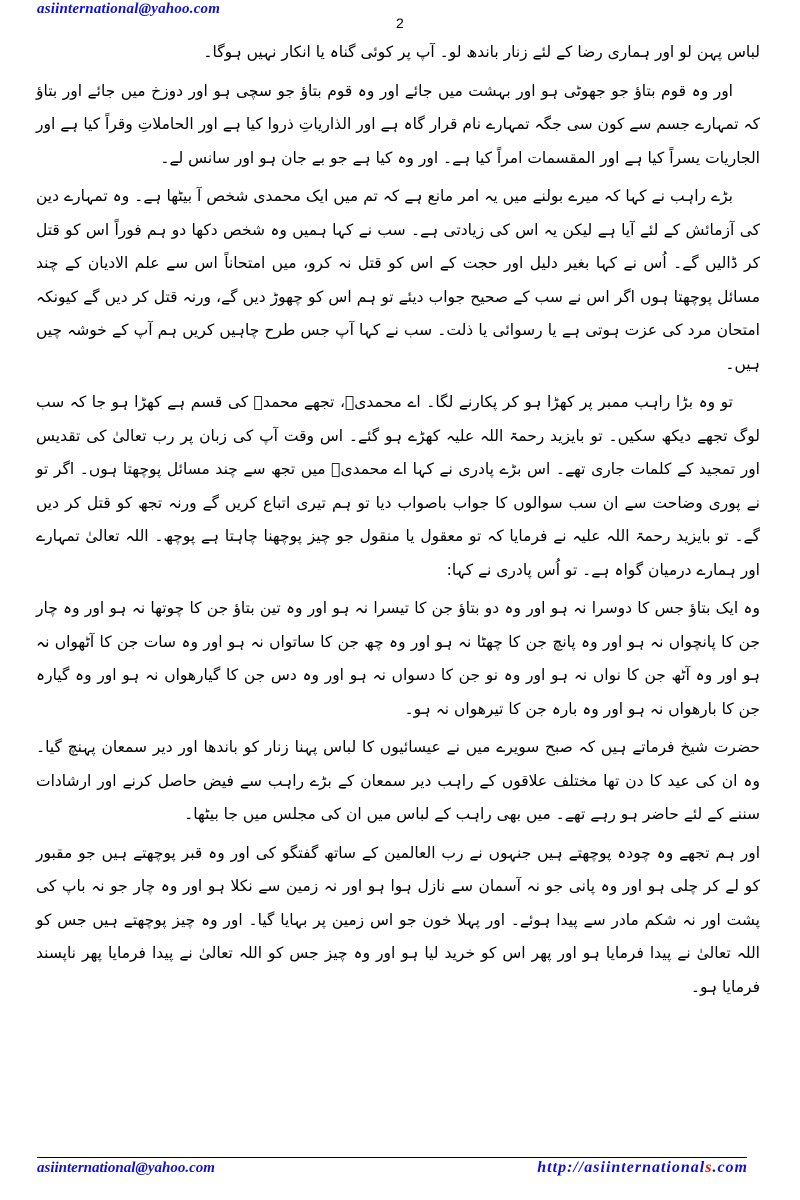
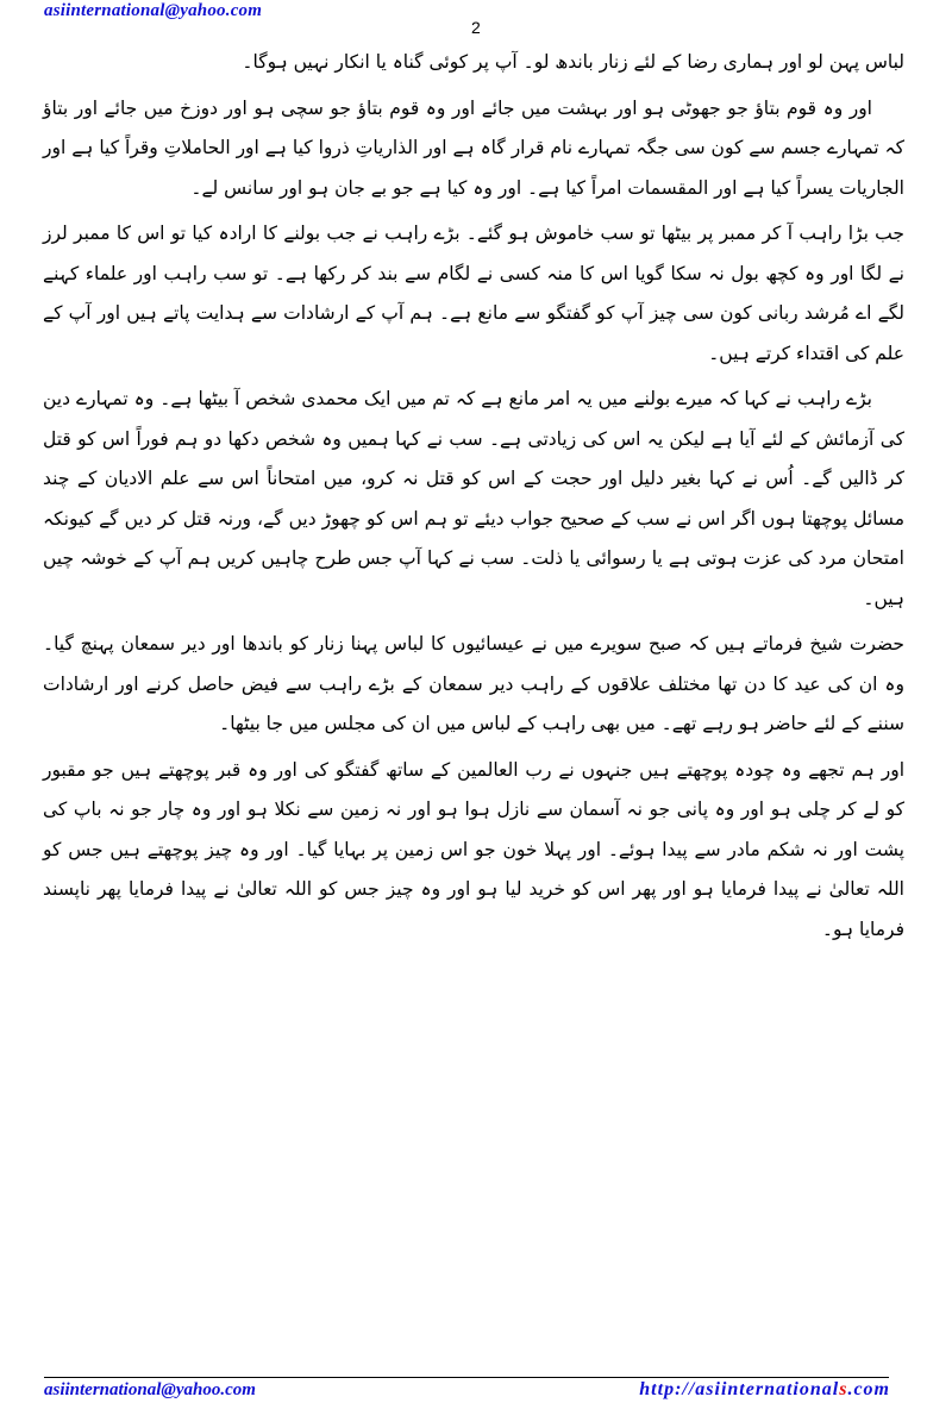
  asiinternational@yahoo.com
  2
  لباس پہن لو اور ہماری رضا کے لئے زنار باندھ لو۔ آپ پر کوئی گناہ یا انکار نہیں ہوگا۔
  اور وہ قوم بتاؤ جو جھوٹی ہو اور بہشت میں جائے اور وہ قوم بتاؤ جو سچی ہو اور دوزخ میں جائے اور بتاؤ کہ تمہارے جسم سے کون سی جگہ تمہارے نام قرار گاہ ہے اور الذاریاتِ ذروا کیا ہے اور الحاملاتِ وقراً کیا ہے اور الجاریات یسراً کیا ہے اور المقسمات امراً کیا ہے۔ اور وہ کیا ہے جو بے جان ہو اور سانس لے۔
+ جب بڑا راہب آ کر ممبر پر بیٹھا تو سب خاموش ہو گئے۔ بڑے راہب نے جب بولنے کا ارادہ کیا تو اس کا ممبر لرز نے لگا اور وہ کچھ بول نہ سکا گویا اس کا منہ کسی نے لگام سے بند کر رکھا ہے۔ تو سب راہب اور علماء کہنے لگے اے مُرشد ربانی کون سی چیز آپ کو گفتگو سے مانع ہے۔ ہم آپ کے ارشادات سے ہدایت پاتے ہیں اور آپ کے علم کی اقتداء کرتے ہیں۔
  بڑے راہب نے کہا کہ میرے بولنے میں یہ امر مانع ہے کہ تم میں ایک محمدی شخص آ بیٹھا ہے۔ وہ تمہارے دین کی آزمائش کے لئے آیا ہے لیکن یہ اس کی زیادتی ہے۔ سب نے کہا ہمیں وہ شخص دکھا دو ہم فوراً اس کو قتل کر ڈالیں گے۔ اُس نے کہا بغیر دلیل اور حجت کے اس کو قتل نہ کرو، میں امتحاناً اس سے علم الادیان کے چند مسائل پوچھتا ہوں اگر اس نے سب کے صحیح جواب دیئے تو ہم اس کو چھوڑ دیں گے، ورنہ قتل کر دیں گے کیونکہ امتحان مرد کی عزت ہوتی ہے یا رسوائی یا ذلت۔ سب نے کہا آپ جس طرح چاہیں کریں ہم آپ کے خوشہ چیں ہیں۔
- تو وہ بڑا راہب ممبر پر کھڑا ہو کر پکارنے لگا۔ اے محمدیؐ، تجھے محمدؐ کی قسم ہے کھڑا ہو جا کہ سب لوگ تجھے دیکھ سکیں۔ تو بایزید رحمۃ اللہ علیہ کھڑے ہو گئے۔ اس وقت آپ کی زبان پر رب تعالیٰ کی تقدیس اور تمجید کے کلمات جاری تھے۔ اس بڑے پادری نے کہا اے محمدیؐ میں تجھ سے چند مسائل پوچھتا ہوں۔ اگر تو نے پوری وضاحت سے ان سب سوالوں کا جواب باصواب دیا تو ہم تیری اتباع کریں گے ورنہ تجھ کو قتل کر دیں گے۔ تو بایزید رحمۃ اللہ علیہ نے فرمایا کہ تو معقول یا منقول جو چیز پوچھنا چاہتا ہے پوچھ۔ اللہ تعالیٰ تمہارے اور ہمارے درمیان گواہ ہے۔ تو اُس پادری نے کہا:
- وہ ایک بتاؤ جس کا دوسرا نہ ہو اور وہ دو بتاؤ جن کا تیسرا نہ ہو اور وہ تین بتاؤ جن کا چوتھا نہ ہو اور وہ چار جن کا پانچواں نہ ہو اور وہ پانچ جن کا چھٹا نہ ہو اور وہ چھ جن کا ساتواں نہ ہو اور وہ سات جن کا آٹھواں نہ ہو اور وہ آٹھ جن کا نواں نہ ہو اور وہ نو جن کا دسواں نہ ہو اور وہ دس جن کا گیارھواں نہ ہو اور وہ گیارہ جن کا بارھواں نہ ہو اور وہ بارہ جن کا تیرھواں نہ ہو۔
  حضرت شیخ فرماتے ہیں کہ صبح سویرے میں نے عیسائیوں کا لباس پہنا زنار کو باندھا اور دیر سمعان پہنچ گیا۔ وہ ان کی عید کا دن تھا مختلف علاقوں کے راہب دیر سمعان کے بڑے راہب سے فیض حاصل کرنے اور ارشادات سننے کے لئے حاضر ہو رہے تھے۔ میں بھی راہب کے لباس میں ان کی مجلس میں جا بیٹھا۔
  اور ہم تجھے وہ چودہ پوچھتے ہیں جنہوں نے رب العالمین کے ساتھ گفتگو کی اور وہ قبر پوچھتے ہیں جو مقبور کو لے کر چلی ہو اور وہ پانی جو نہ آسمان سے نازل ہوا ہو اور نہ زمین سے نکلا ہو اور وہ چار جو نہ باپ کی پشت اور نہ شکم مادر سے پیدا ہوئے۔ اور پہلا خون جو اس زمین پر بہایا گیا۔ اور وہ چیز پوچھتے ہیں جس کو اللہ تعالیٰ نے پیدا فرمایا ہو اور پھر اس کو خرید لیا ہو اور وہ چیز جس کو اللہ تعالیٰ نے پیدا فرمایا پھر ناپسند فرمایا ہو۔
  asiinternational@yahoo.com
  http://asiinternationals.com
